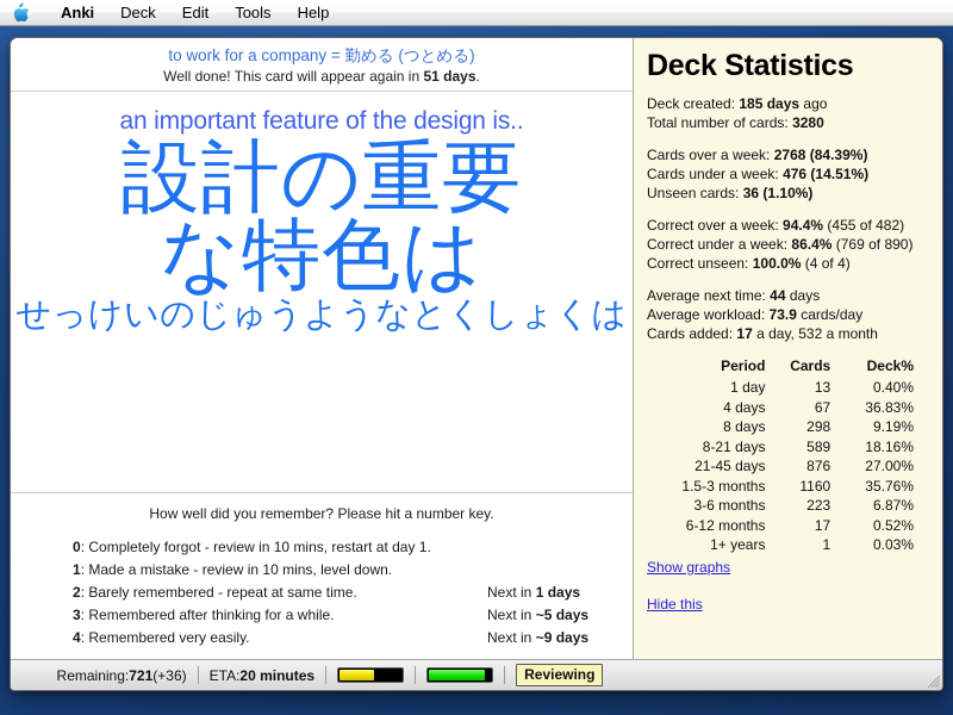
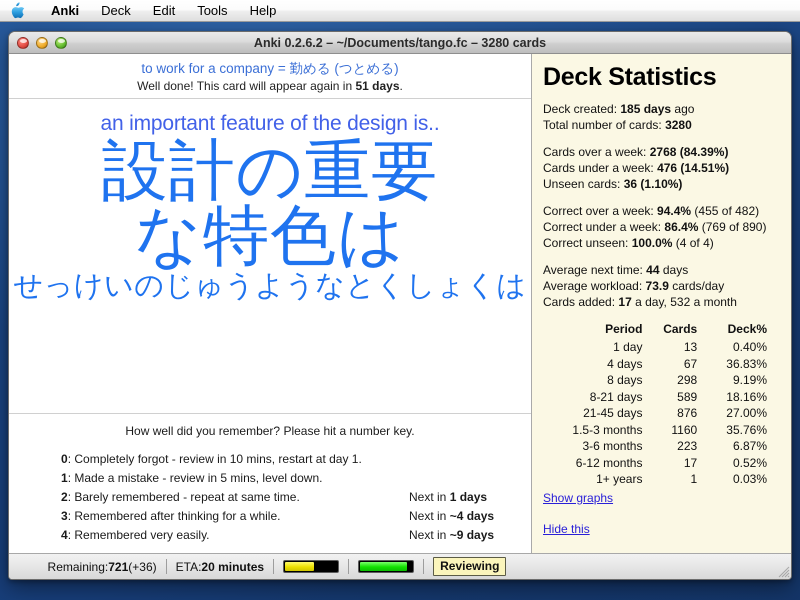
  Anki
  Deck
  Edit
  Tools
  Help
+ Anki 0.2.6.2 – ~/Documents/tango.fc – 3280 cards
  to work for a company = 勤める (つとめる)
  Well done! This card will appear again in 51 days.
  an important feature of the design is..
  設計の重要
  な特色は
  せっけいのじゅうようなとくしょくは
  How well did you remember? Please hit a number key.
  0
  : Completely forgot - review in 10 mins, restart at day 1.
  1
- : Made a mistake - review in 10 mins, level down.
+ : Made a mistake - review in 5 mins, level down.
  2
  : Barely remembered - repeat at same time.
  Next in 1 days
  3
  : Remembered after thinking for a while.
- Next in ~5 days
+ Next in ~4 days
  4
  : Remembered very easily.
  Next in ~9 days
  Deck Statistics
  Deck created: 185 days ago
  Total number of cards: 3280
  Cards over a week: 2768 (84.39%)
  Cards under a week: 476 (14.51%)
  Unseen cards: 36 (1.10%)
  Correct over a week: 94.4% (455 of 482)
  Correct under a week: 86.4% (769 of 890)
  Correct unseen: 100.0% (4 of 4)
  Average next time: 44 days
  Average workload: 73.9 cards/day
  Cards added: 17 a day, 532 a month
  Period	Cards	Deck%
  1 day	13	0.40%
  4 days	67	36.83%
  8 days	298	9.19%
  8-21 days	589	18.16%
  21-45 days	876	27.00%
  1.5-3 months	1160	35.76%
  3-6 months	223	6.87%
  6-12 months	17	0.52%
  1+ years	1	0.03%
  Show graphs
  Hide this
  Remaining:
  721
  (+36)
  ETA:
  20 minutes
  Reviewing
